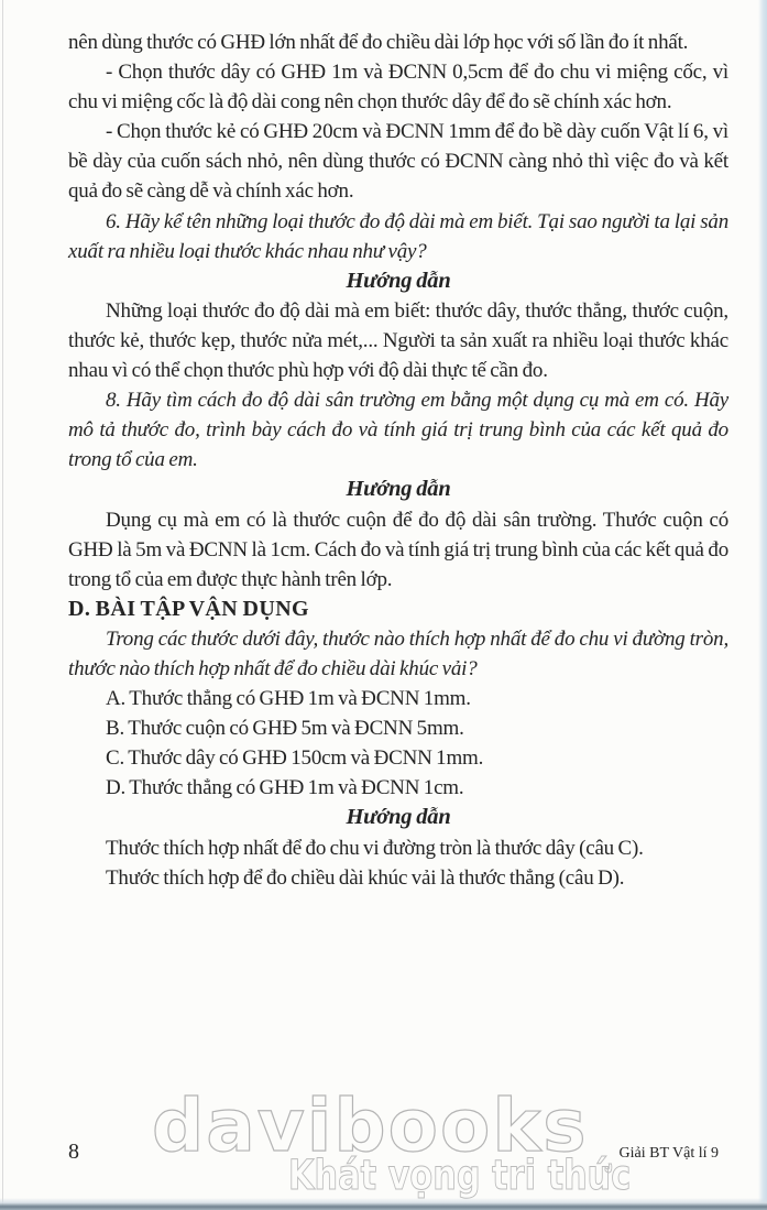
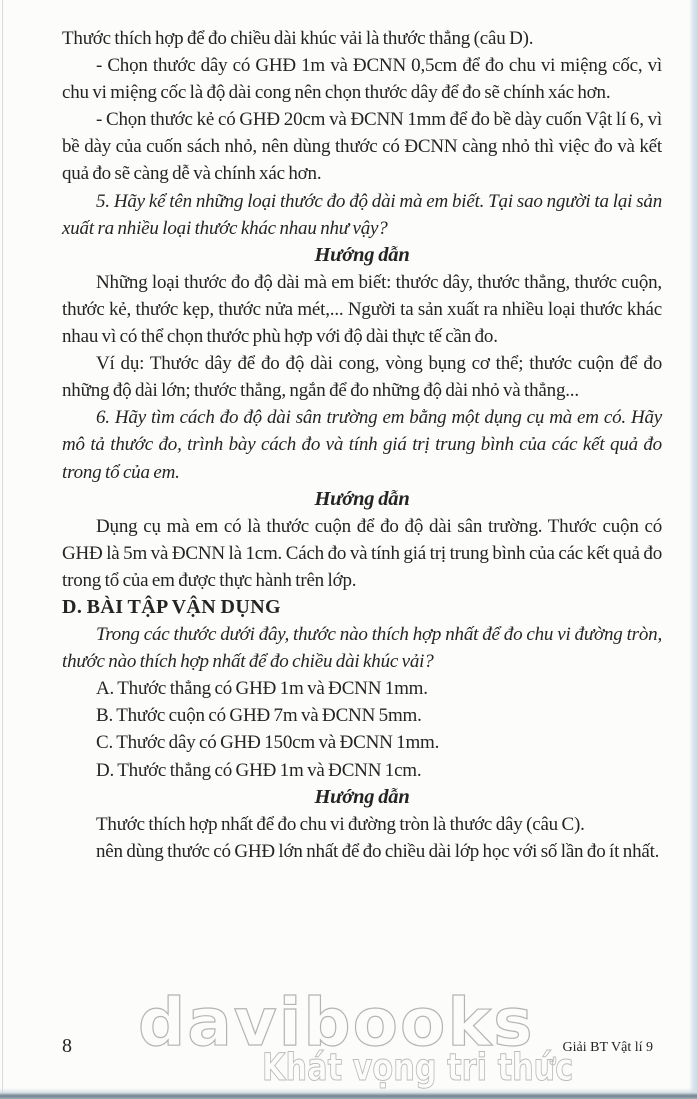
- nên dùng thước có GHĐ lớn nhất để đo chiều dài lớp học với số lần đo ít nhất.
+ Thước thích hợp để đo chiều dài khúc vải là thước thẳng (câu D).
  - Chọn thước dây có GHĐ 1m và ĐCNN 0,5cm để đo chu vi miệng cốc, vì chu vi miệng cốc là độ dài cong nên chọn thước dây để đo sẽ chính xác hơn.
  - Chọn thước kẻ có GHĐ 20cm và ĐCNN 1mm để đo bề dày cuốn Vật lí 6, vì bề dày của cuốn sách nhỏ, nên dùng thước có ĐCNN càng nhỏ thì việc đo và kết quả đo sẽ càng dễ và chính xác hơn.
- 6. Hãy kể tên những loại thước đo độ dài mà em biết. Tại sao người ta lại sản xuất ra nhiều loại thước khác nhau như vậy?
+ 5. Hãy kể tên những loại thước đo độ dài mà em biết. Tại sao người ta lại sản xuất ra nhiều loại thước khác nhau như vậy?
  Hướng dẫn
  Những loại thước đo độ dài mà em biết: thước dây, thước thẳng, thước cuộn, thước kẻ, thước kẹp, thước nửa mét,... Người ta sản xuất ra nhiều loại thước khác nhau vì có thể chọn thước phù hợp với độ dài thực tế cần đo.
+ Ví dụ: Thước dây để đo độ dài cong, vòng bụng cơ thể; thước cuộn để đo những độ dài lớn; thước thẳng, ngắn để đo những độ dài nhỏ và thẳng...
- 8. Hãy tìm cách đo độ dài sân trường em bằng một dụng cụ mà em có. Hãy mô tả thước đo, trình bày cách đo và tính giá trị trung bình của các kết quả đo trong tổ của em.
+ 6. Hãy tìm cách đo độ dài sân trường em bằng một dụng cụ mà em có. Hãy mô tả thước đo, trình bày cách đo và tính giá trị trung bình của các kết quả đo trong tổ của em.
  Hướng dẫn
  Dụng cụ mà em có là thước cuộn để đo độ dài sân trường. Thước cuộn có GHĐ là 5m và ĐCNN là 1cm. Cách đo và tính giá trị trung bình của các kết quả đo trong tổ của em được thực hành trên lớp.
  D. BÀI TẬP VẬN DỤNG
  Trong các thước dưới đây, thước nào thích hợp nhất để đo chu vi đường tròn, thước nào thích hợp nhất để đo chiều dài khúc vải?
  A. Thước thẳng có GHĐ 1m và ĐCNN 1mm.
- B. Thước cuộn có GHĐ 5m và ĐCNN 5mm.
+ B. Thước cuộn có GHĐ 7m và ĐCNN 5mm.
  C. Thước dây có GHĐ 150cm và ĐCNN 1mm.
  D. Thước thẳng có GHĐ 1m và ĐCNN 1cm.
  Hướng dẫn
  Thước thích hợp nhất để đo chu vi đường tròn là thước dây (câu C).
- Thước thích hợp để đo chiều dài khúc vải là thước thẳng (câu D).
+ nên dùng thước có GHĐ lớn nhất để đo chiều dài lớp học với số lần đo ít nhất.
  davibooks
  Khát vọng tri thức
  8
  Giải BT Vật lí 9
